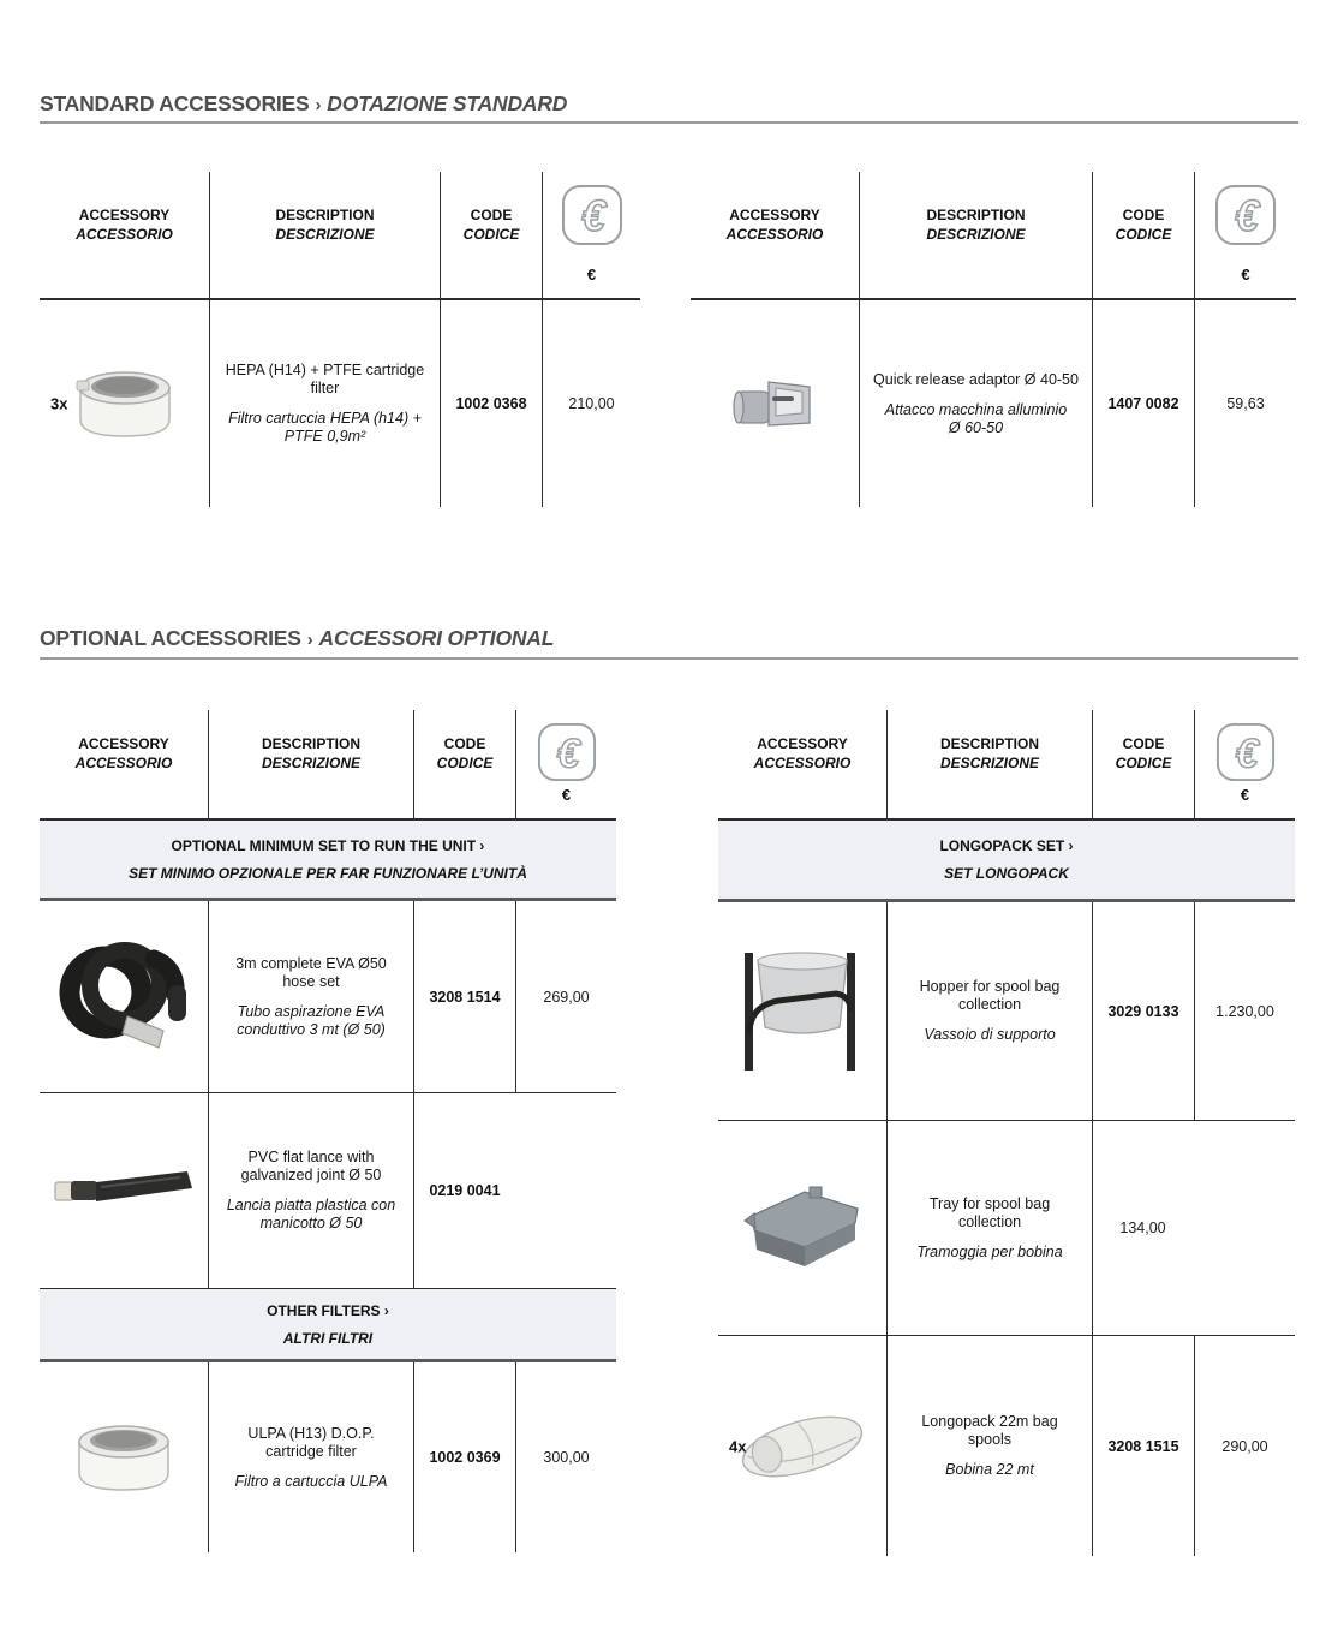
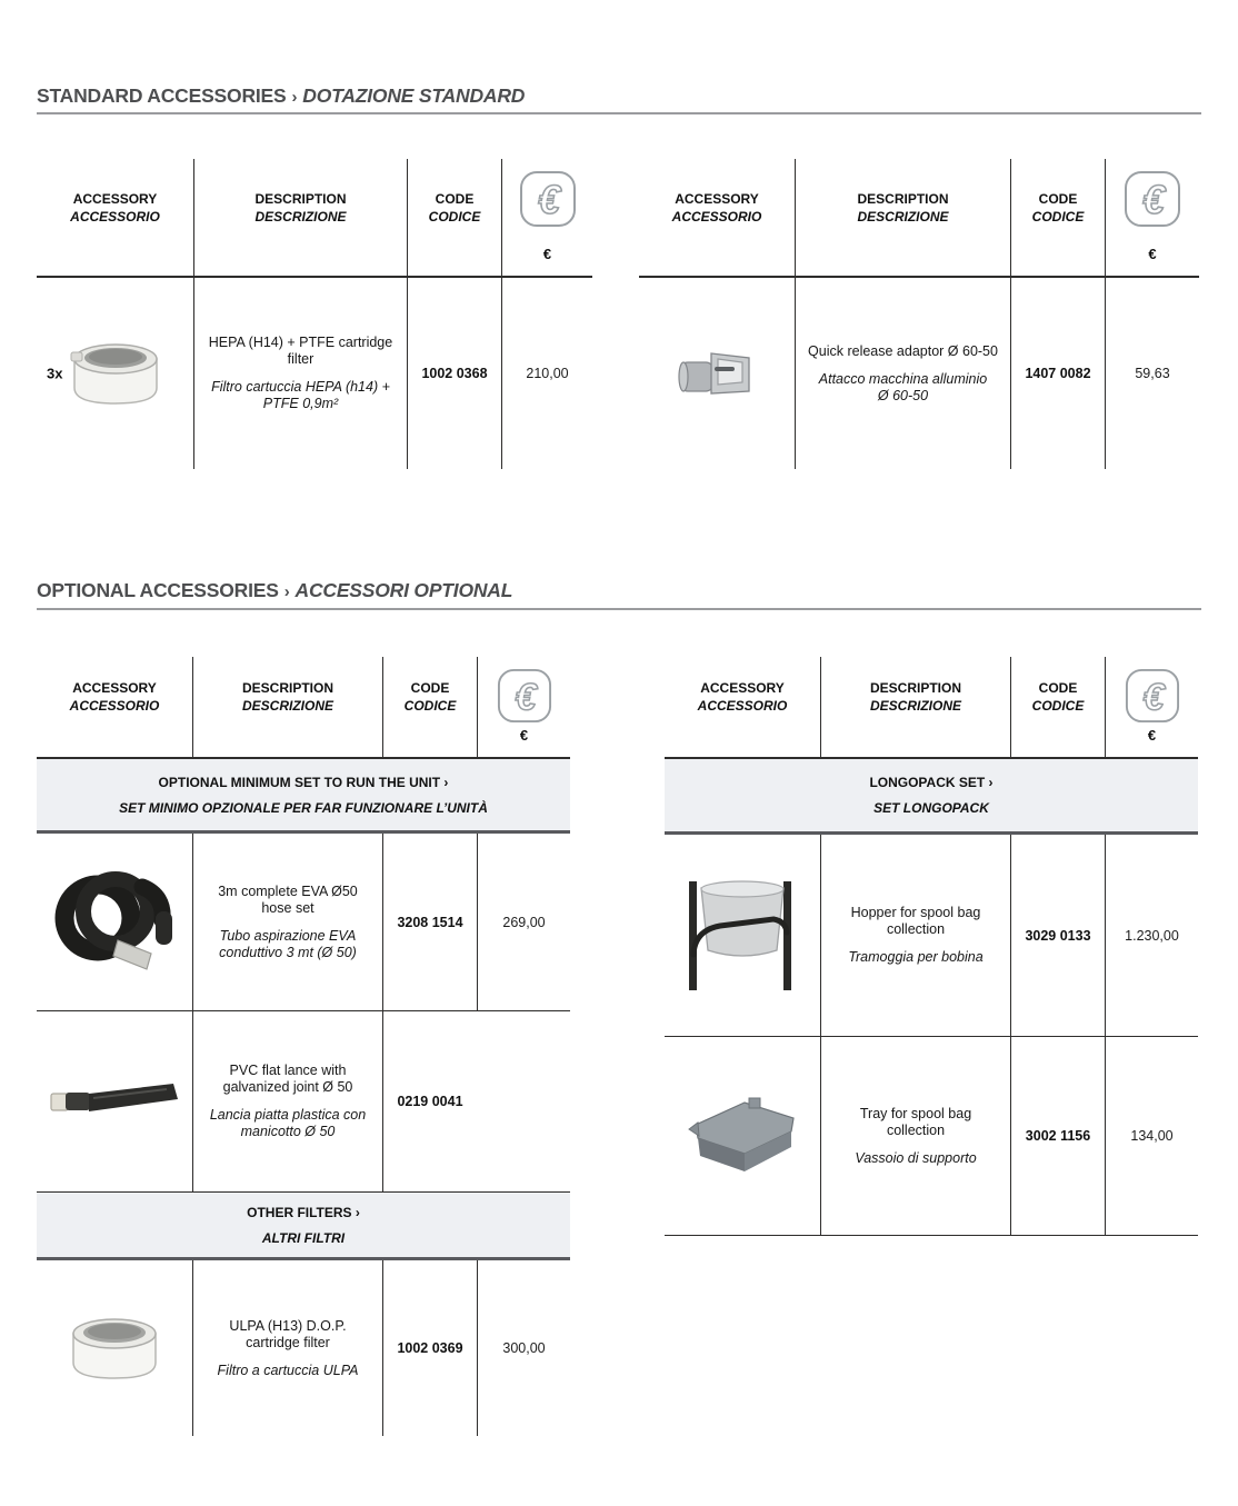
  STANDARD ACCESSORIES › DOTAZIONE STANDARD
  ACCESSORY
  ACCESSORIO
  DESCRIPTION
  DESCRIZIONE
  CODE
  CODICE
  €
  €
  3x
  HEPA (H14) + PTFE cartridge
  filter
  Filtro cartuccia HEPA (h14) +
  PTFE 0,9m²
  1002 0368
  210,00
  ACCESSORY
  ACCESSORIO
  DESCRIPTION
  DESCRIZIONE
  CODE
  CODICE
  €
  €
- Quick release adaptor Ø 40-50
+ Quick release adaptor Ø 60-50
  Attacco macchina alluminio
  Ø 60-50
  1407 0082
  59,63
  OPTIONAL ACCESSORIES › ACCESSORI OPTIONAL
  ACCESSORY
  ACCESSORIO
  DESCRIPTION
  DESCRIZIONE
  CODE
  CODICE
  €
  €
  OPTIONAL MINIMUM SET TO RUN THE UNIT ›
  SET MINIMO OPZIONALE PER FAR FUNZIONARE L’UNITÀ
  3m complete EVA Ø50
  hose set
  Tubo aspirazione EVA
  conduttivo 3 mt (Ø 50)
  3208 1514
  269,00
  PVC flat lance with
  galvanized joint Ø 50
  Lancia piatta plastica con
  manicotto Ø 50
  0219 0041
  OTHER FILTERS ›
  ALTRI FILTRI
  ULPA (H13) D.O.P.
  cartridge filter
  Filtro a cartuccia ULPA
  1002 0369
  300,00
  ACCESSORY
  ACCESSORIO
  DESCRIPTION
  DESCRIZIONE
  CODE
  CODICE
  €
  €
  LONGOPACK SET ›
  SET LONGOPACK
  Hopper for spool bag
  collection
- Vassoio di supporto
+ Tramoggia per bobina
  3029 0133
  1.230,00
  Tray for spool bag
  collection
- Tramoggia per bobina
+ Vassoio di supporto
+ 3002 1156
  134,00
- 4x
- Longopack 22m bag
- spools
- Bobina 22 mt
- 3208 1515
- 290,00
